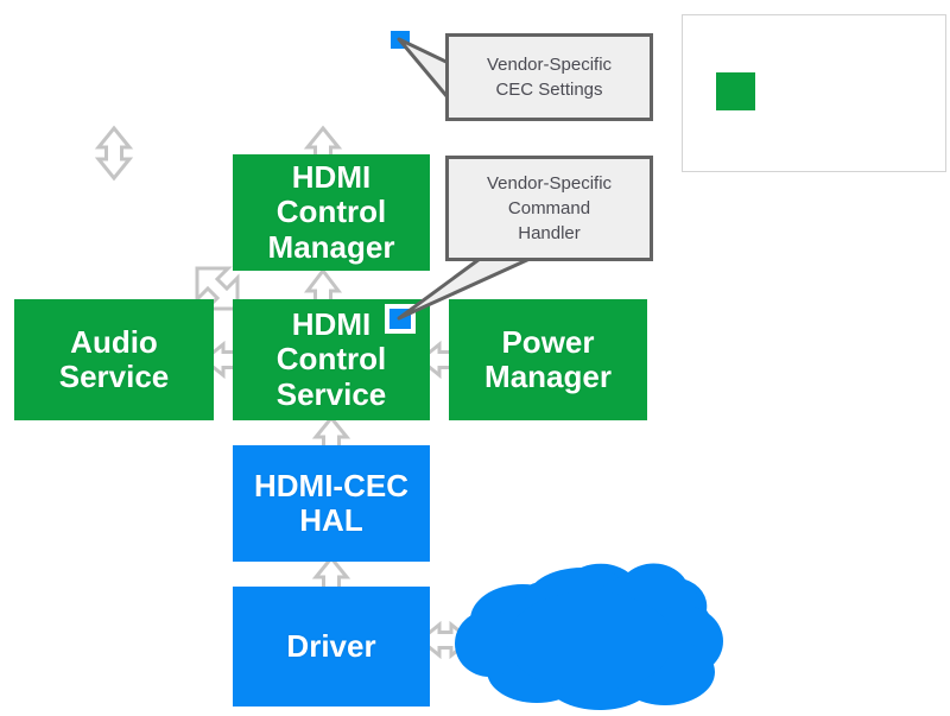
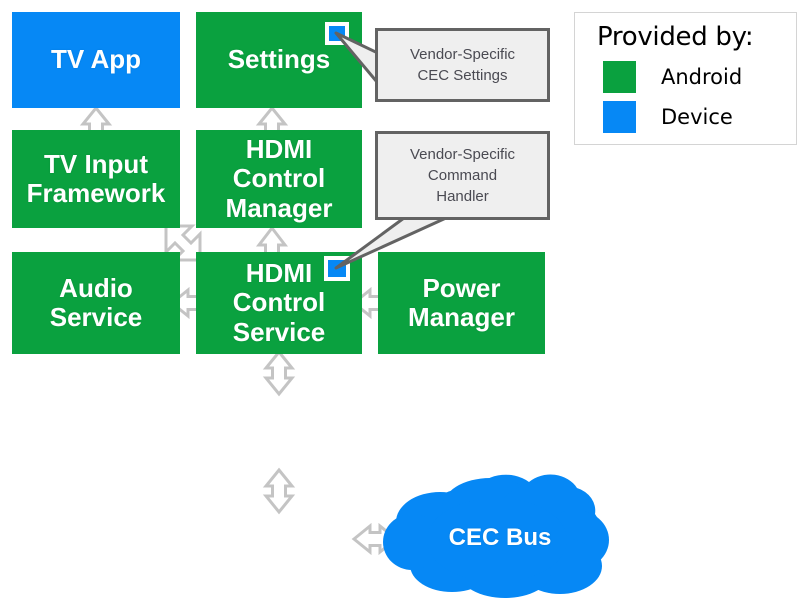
+ CEC Bus
+ TV App
+ Settings
+ TV Input
+ Framework
  HDMI
  Control
  Manager
  Audio
  Service
  HDMI
  Control
  Service
  Power
  Manager
- HDMI-CEC
- HAL
- Driver
  Vendor-Specific
  CEC Settings
  Vendor-Specific
  Command
  Handler
+ Provided by:
+ Android
+ Device
